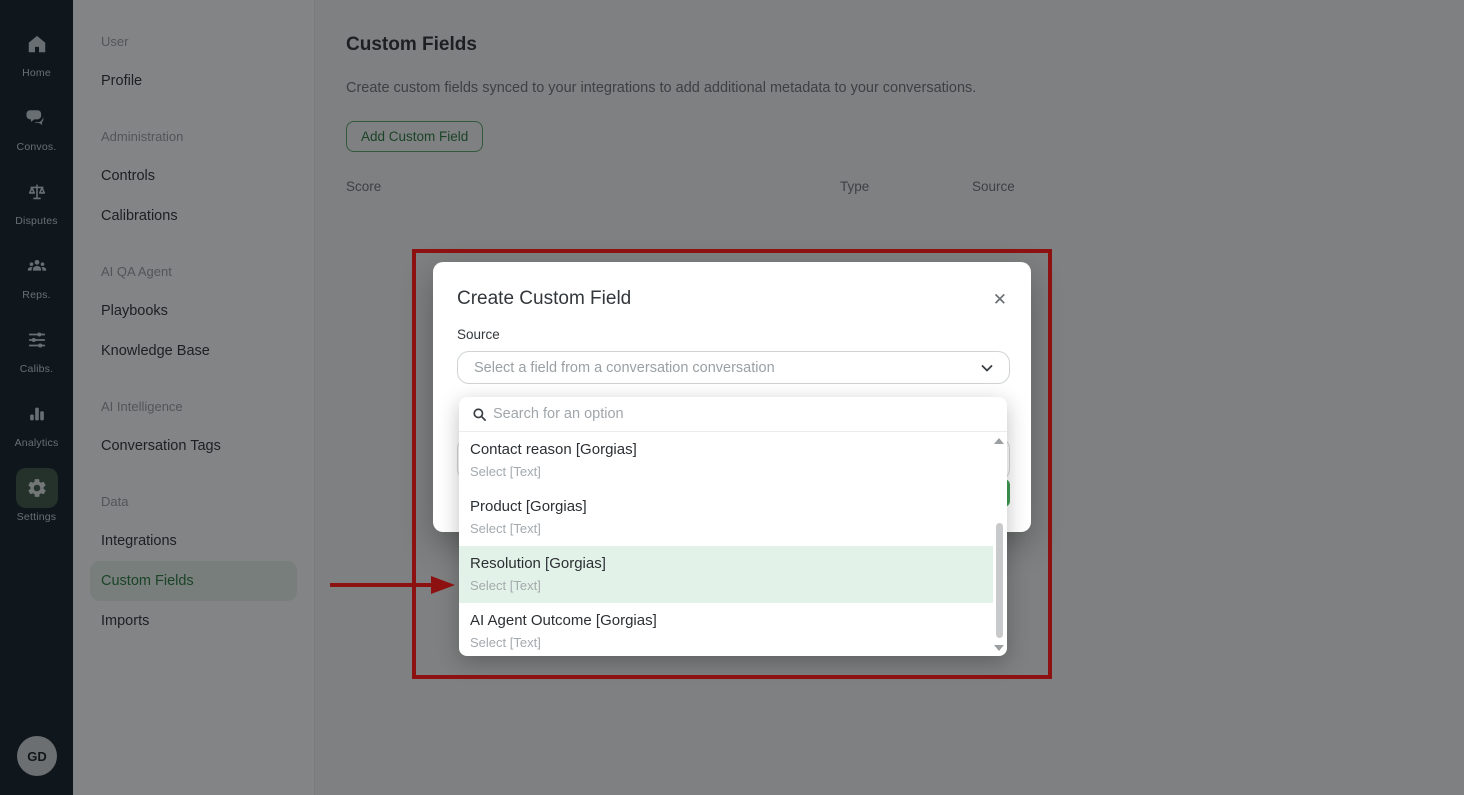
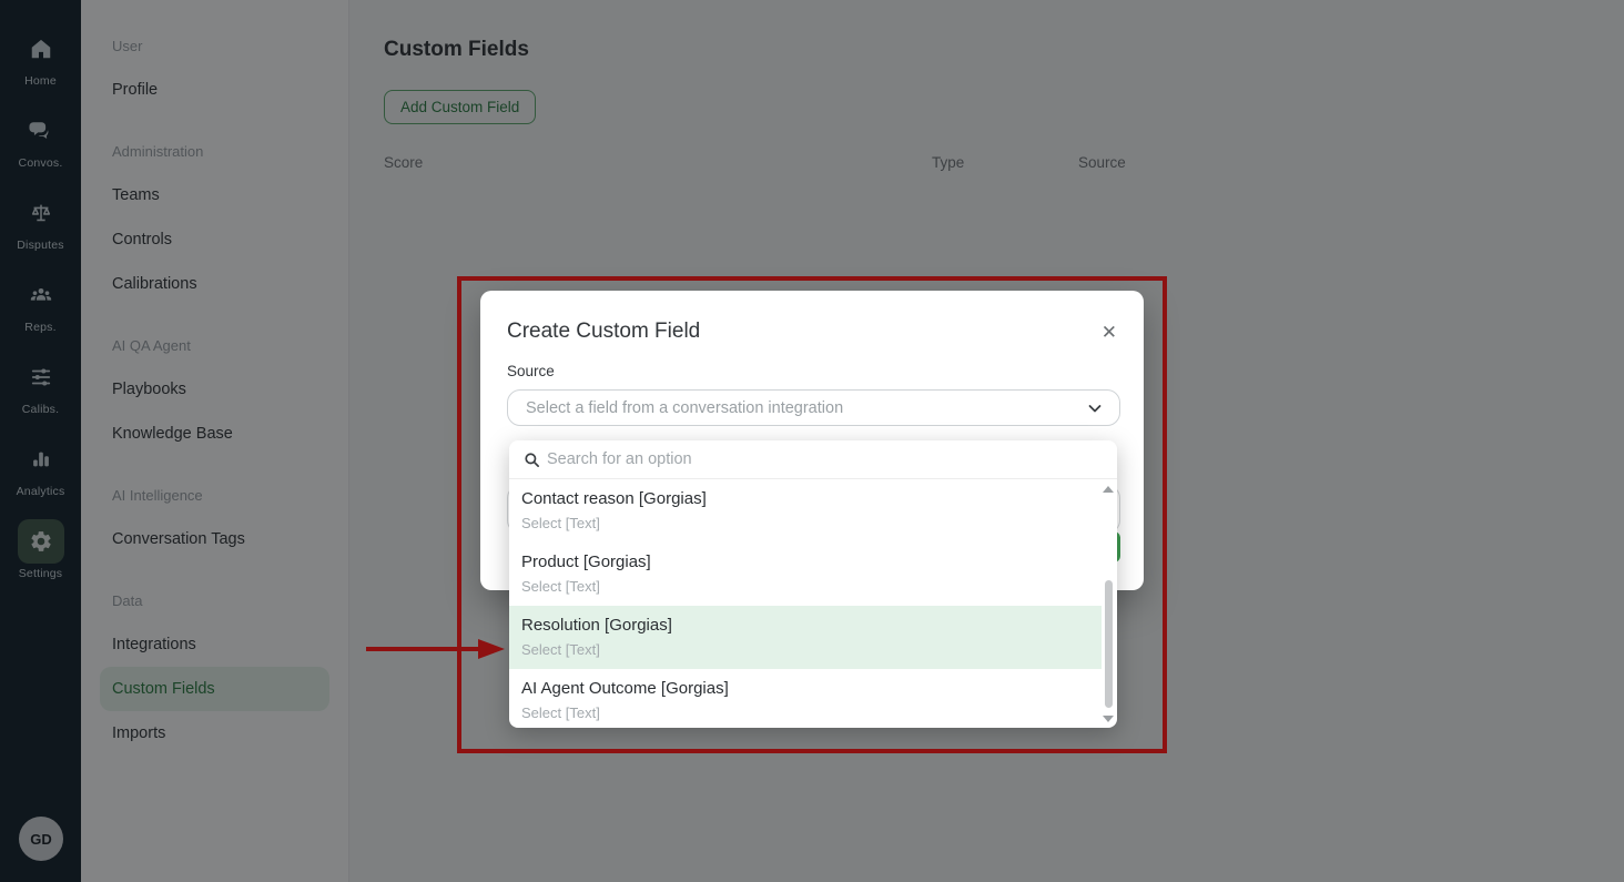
  Home
  Convos.
  Disputes
  Reps.
  Calibs.
  Analytics
  Settings
  GD
  User
  Profile
  Administration
+ Teams
  Controls
  Calibrations
  AI QA Agent
  Playbooks
  Knowledge Base
  AI Intelligence
  Conversation Tags
  Data
  Integrations
  Custom Fields
  Imports
  Custom Fields
- Create custom fields synced to your integrations to add additional metadata to your conversations.
  Add Custom Field
  Score
  Type
  Source
  Create Custom Field
  ✕
  Source
- Select a field from a conversation conversation
+ Select a field from a conversation integration
  Search for an option
  Contact reason [Gorgias]
  Select [Text]
  Product [Gorgias]
  Select [Text]
  Resolution [Gorgias]
  Select [Text]
  AI Agent Outcome [Gorgias]
  Select [Text]
